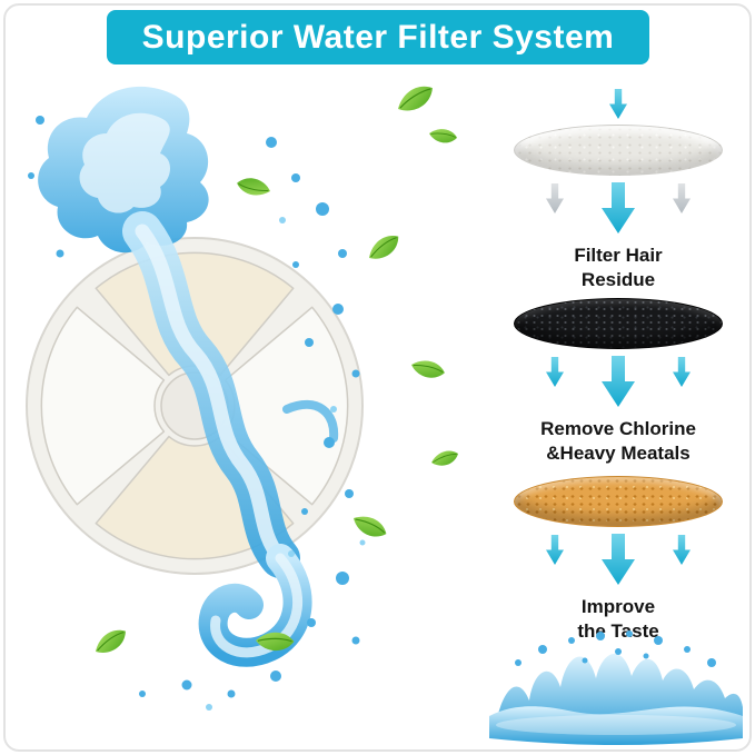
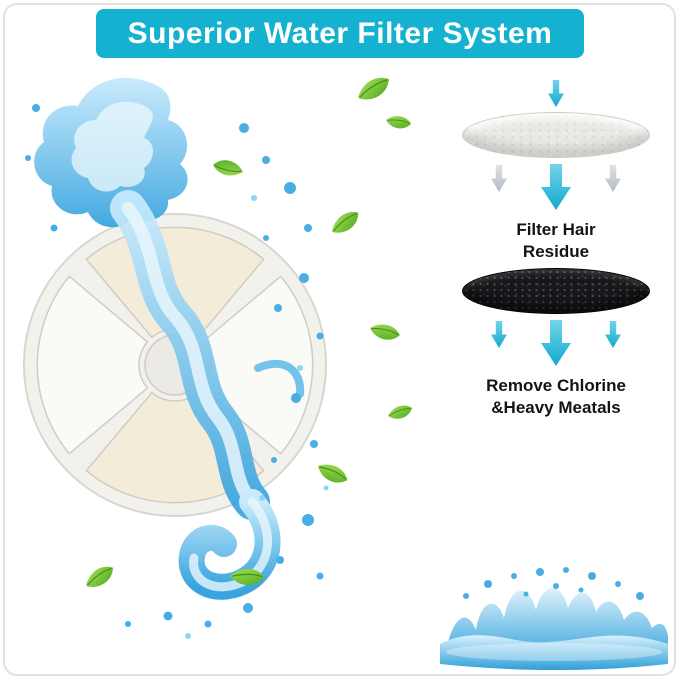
  Superior Water Filter System
  Filter Hair
  Residue
  Remove Chlorine
  &Heavy Meatals
- Improve
- the Taste
